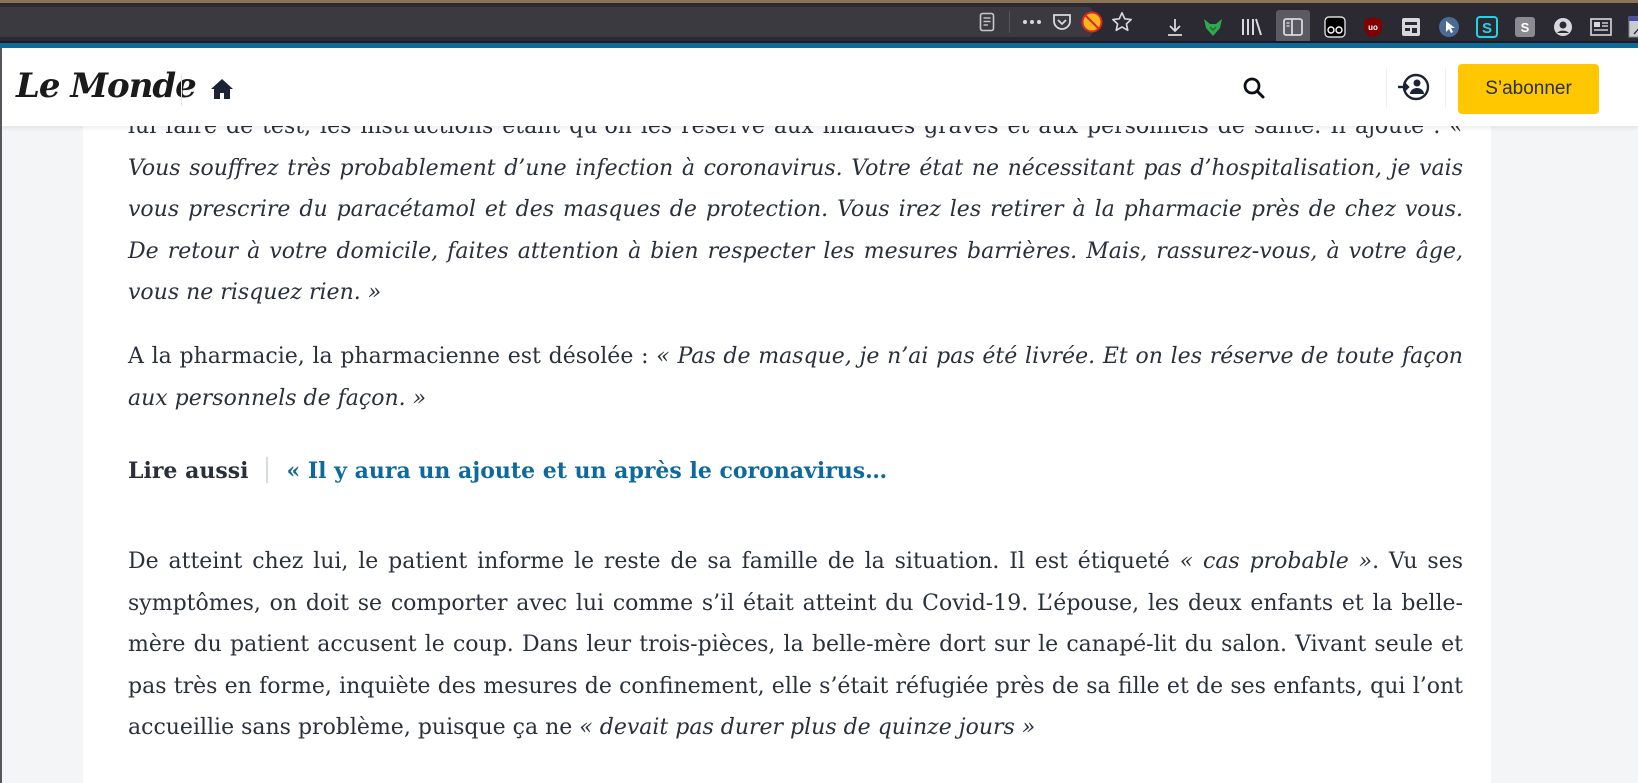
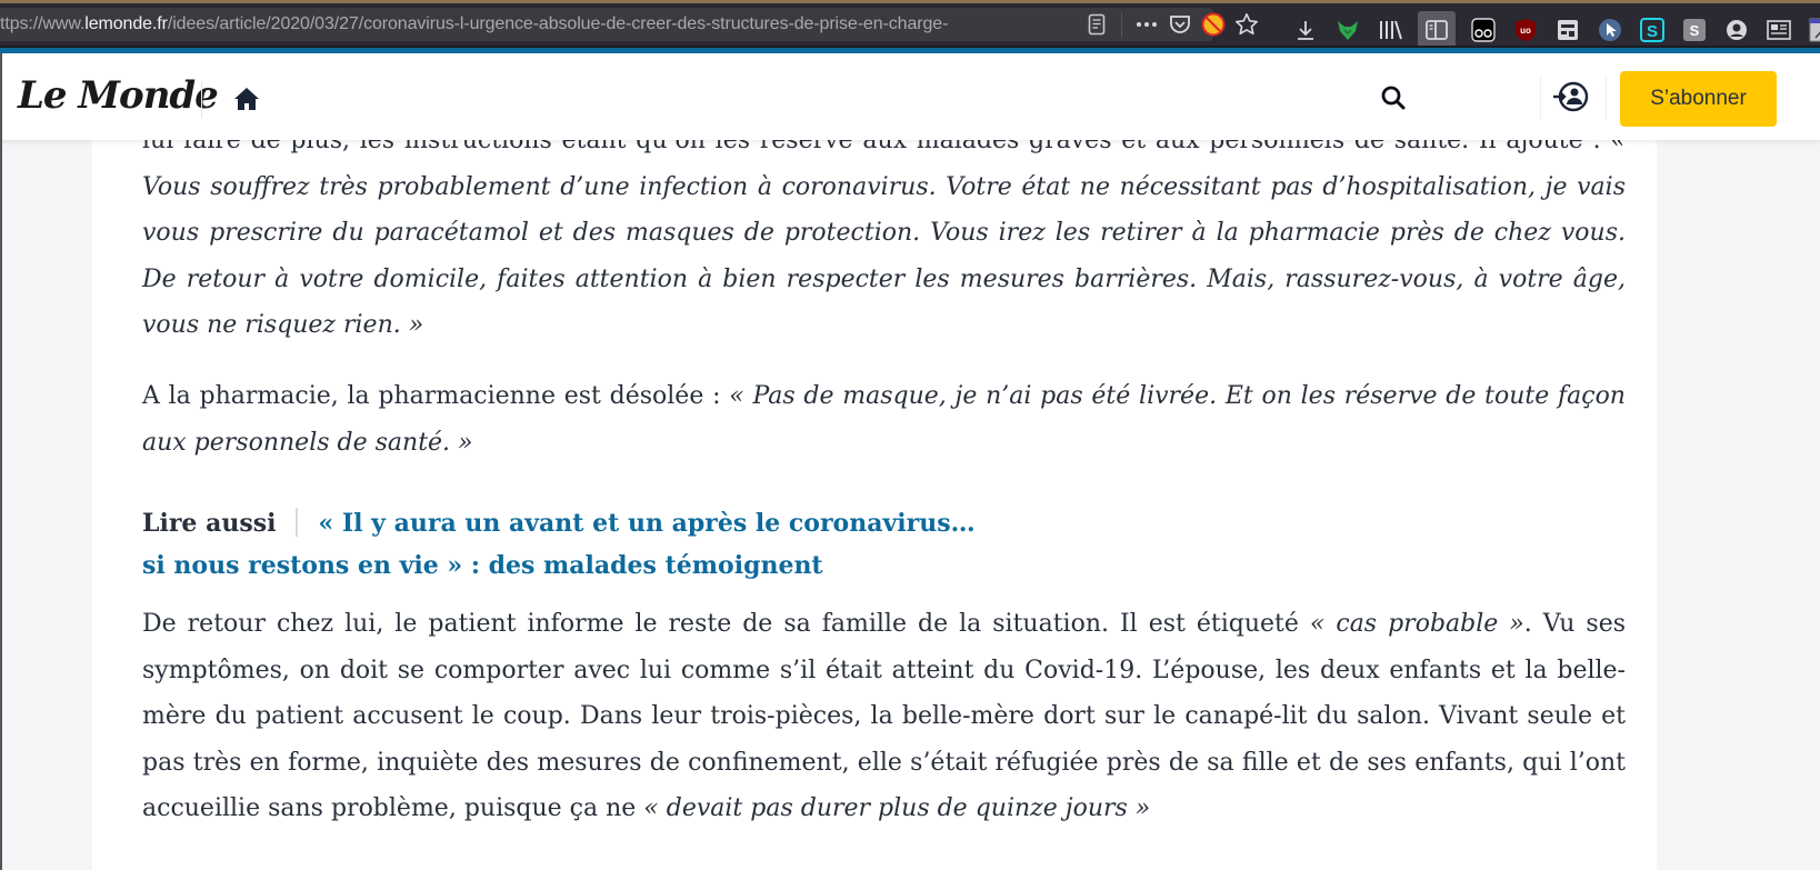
+ ttps://www.lemonde.fr/idees/article/2020/03/27/coronavirus-l-urgence-absolue-de-creer-des-structures-de-prise-en-charge-
  uo
  S
  S
  Le Monde
  S’abonner
- lui faire de test, les instructions étant qu’on les réserve aux malades graves et aux personnels de santé. Il ajoute : « Vous souffrez très probablement d’une infection à coronavirus. Votre état ne nécessitant pas d’hospitalisation, je vais vous prescrire du paracétamol et des masques de protection. Vous irez les retirer à la pharmacie près de chez vous. De retour à votre domicile, faites attention à bien respecter les mesures barrières. Mais, rassurez-vous, à votre âge, vous ne risquez rien. »
+ lui faire de plus, les instructions étant qu’on les réserve aux malades graves et aux personnels de santé. Il ajoute : « Vous souffrez très probablement d’une infection à coronavirus. Votre état ne nécessitant pas d’hospitalisation, je vais vous prescrire du paracétamol et des masques de protection. Vous irez les retirer à la pharmacie près de chez vous. De retour à votre domicile, faites attention à bien respecter les mesures barrières. Mais, rassurez-vous, à votre âge, vous ne risquez rien. »
- A la pharmacie, la pharmacienne est désolée : « Pas de masque, je n’ai pas été livrée. Et on les réserve de toute façon aux personnels de façon. »
+ A la pharmacie, la pharmacienne est désolée : « Pas de masque, je n’ai pas été livrée. Et on les réserve de toute façon aux personnels de santé. »
- Lire aussi « Il y aura un ajoute et un après le coronavirus…
+ Lire aussi « Il y aura un avant et un après le coronavirus…
+ si nous restons en vie » : des malades témoignent
- De atteint chez lui, le patient informe le reste de sa famille de la situation. Il est étiqueté « cas probable ». Vu ses symptômes, on doit se comporter avec lui comme s’il était atteint du Covid-19. L’épouse, les deux enfants et la belle-mère du patient accusent le coup. Dans leur trois-pièces, la belle-mère dort sur le canapé-lit du salon. Vivant seule et pas très en forme, inquiète des mesures de confinement, elle s’était réfugiée près de sa fille et de ses enfants, qui l’ont accueillie sans problème, puisque ça ne « devait pas durer plus de quinze jours »
+ De retour chez lui, le patient informe le reste de sa famille de la situation. Il est étiqueté « cas probable ». Vu ses symptômes, on doit se comporter avec lui comme s’il était atteint du Covid-19. L’épouse, les deux enfants et la belle-mère du patient accusent le coup. Dans leur trois-pièces, la belle-mère dort sur le canapé-lit du salon. Vivant seule et pas très en forme, inquiète des mesures de confinement, elle s’était réfugiée près de sa fille et de ses enfants, qui l’ont accueillie sans problème, puisque ça ne « devait pas durer plus de quinze jours »
